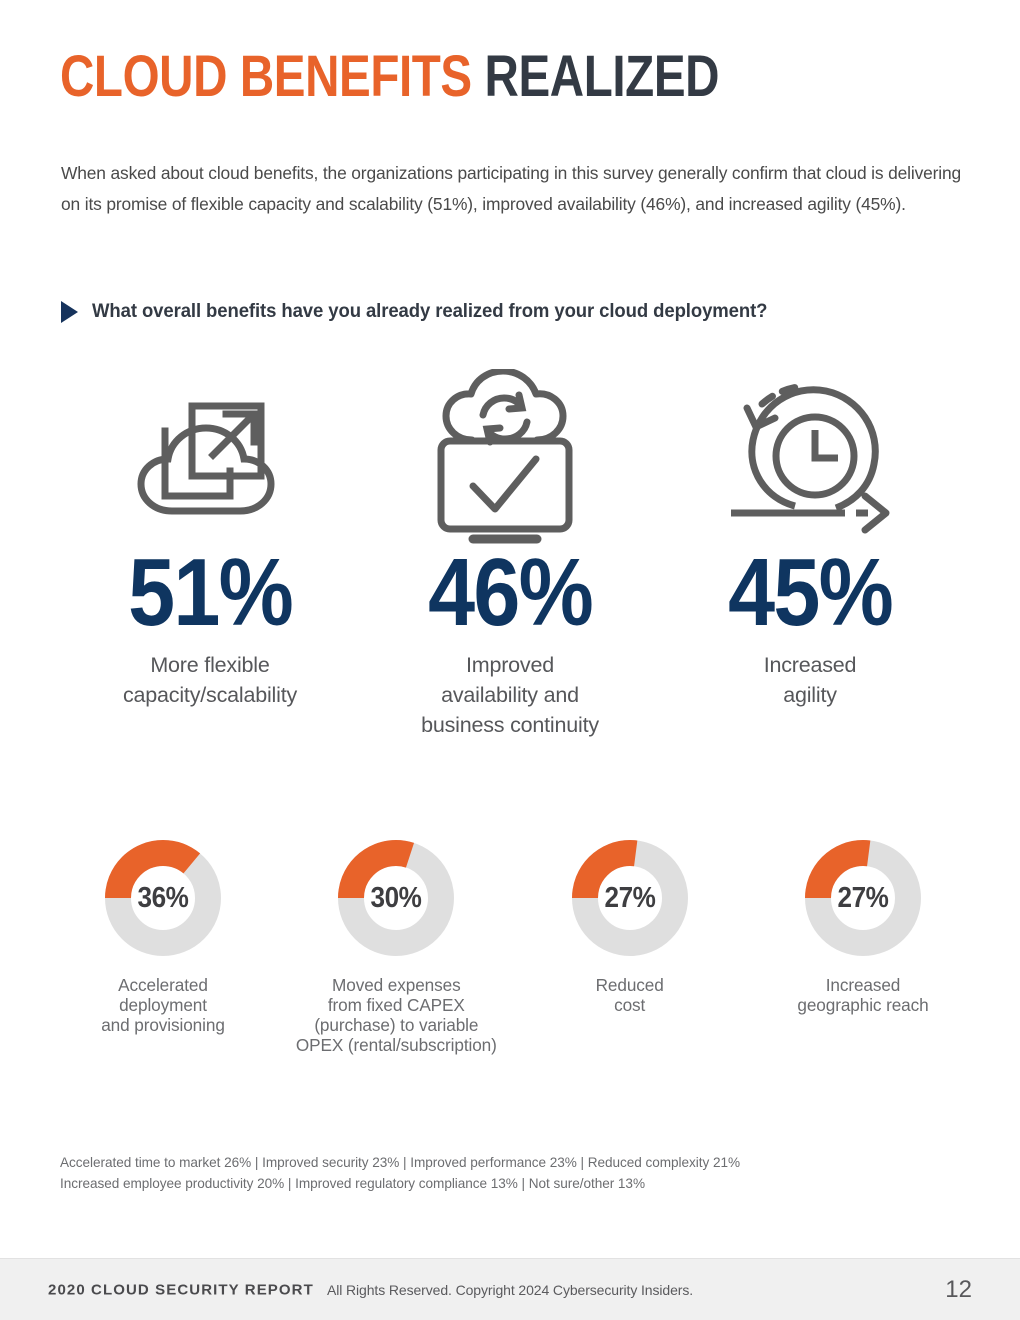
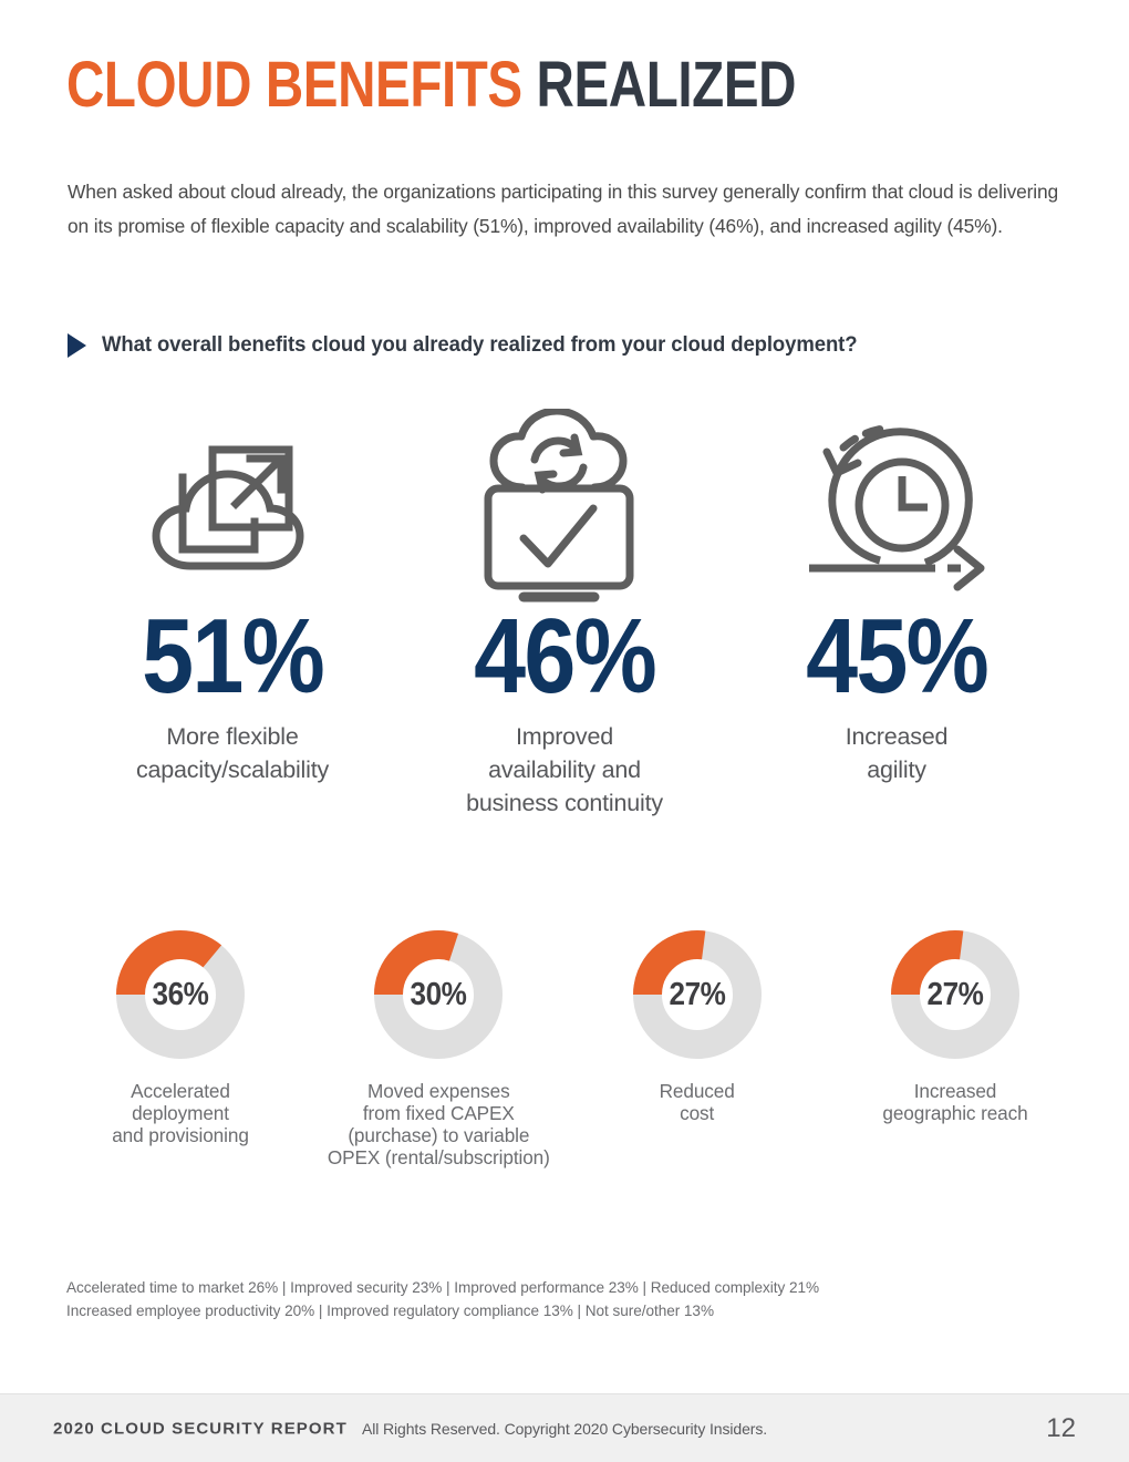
  CLOUD BENEFITS REALIZED
- When asked about cloud benefits, the organizations participating in this survey generally confirm that cloud is delivering on its promise of flexible capacity and scalability (51%), improved availability (46%), and increased agility (45%).
+ When asked about cloud already, the organizations participating in this survey generally confirm that cloud is delivering on its promise of flexible capacity and scalability (51%), improved availability (46%), and increased agility (45%).
- What overall benefits have you already realized from your cloud deployment?
+ What overall benefits cloud you already realized from your cloud deployment?
  51%
  More flexible
  capacity/scalability
  46%
  Improved
  availability and
  business continuity
  45%
  Increased
  agility
  36%
  Accelerated
  deployment
  and provisioning
  30%
  Moved expenses
  from fixed CAPEX
  (purchase) to variable
  OPEX (rental/subscription)
  27%
  Reduced
  cost
  27%
  Increased
  geographic reach
  Accelerated time to market 26% | Improved security 23% | Improved performance 23% | Reduced complexity 21%
  Increased employee productivity 20% | Improved regulatory compliance 13% | Not sure/other 13%
  2020 CLOUD SECURITY REPORT
- All Rights Reserved. Copyright 2024 Cybersecurity Insiders.
+ All Rights Reserved. Copyright 2020 Cybersecurity Insiders.
  12
